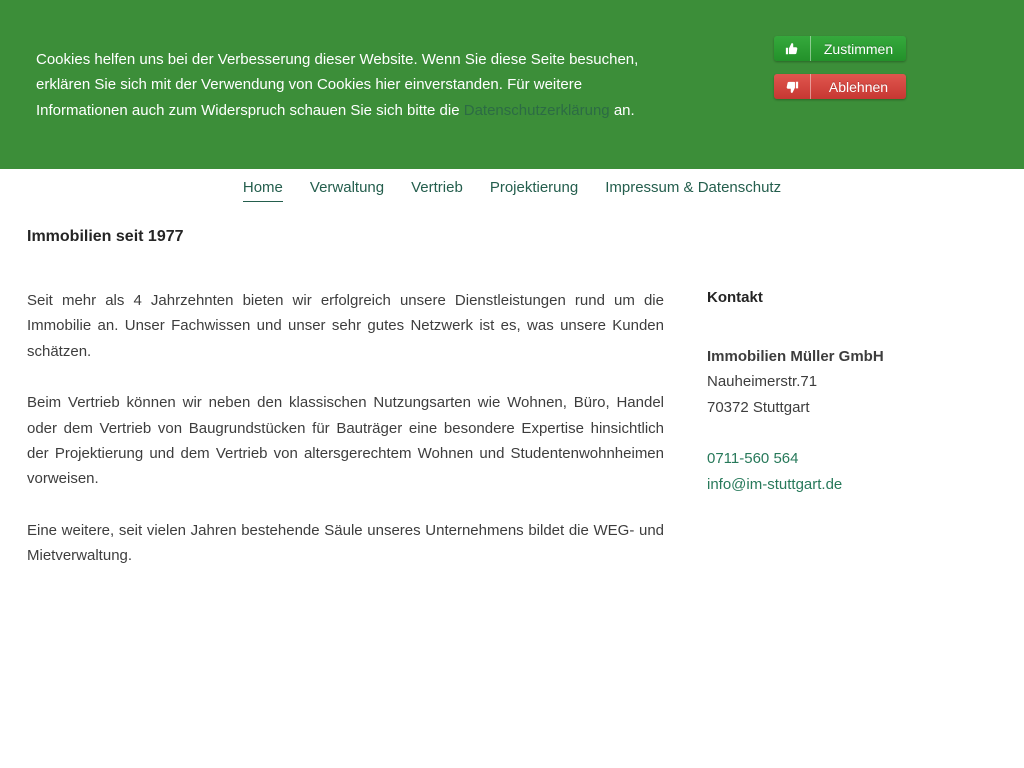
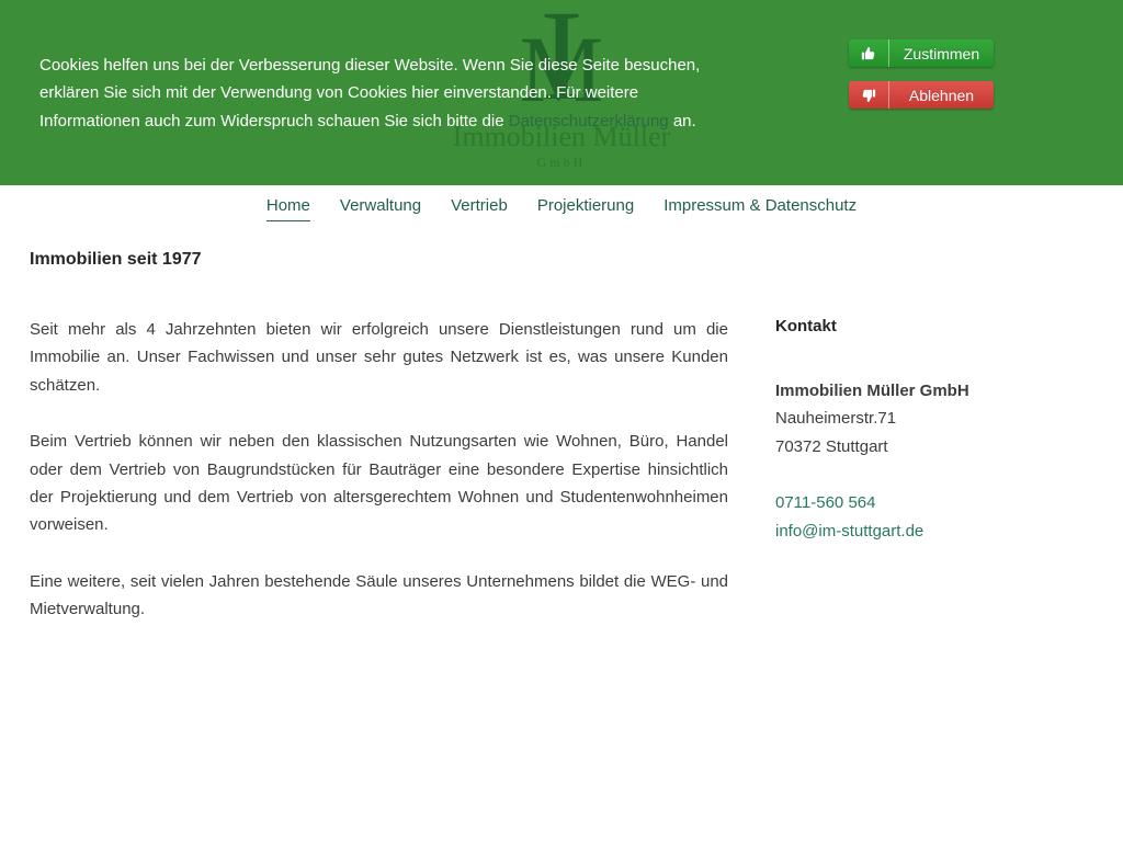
+ M
+ I
+ Immobilien Müller
  Cookies helfen uns bei der Verbesserung dieser Website. Wenn Sie diese Seite besuchen, erklären Sie sich mit der Verwendung von Cookies hier einverstanden. Für weitere Informationen auch zum Widerspruch schauen Sie sich bitte die Datenschutzerklärung an.
  Zustimmen
  Ablehnen
  Home
  Verwaltung
  Vertrieb
  Projektierung
  Impressum & Datenschutz
  Immobilien seit 1977
  Seit mehr als 4 Jahrzehnten bieten wir erfolgreich unsere Dienstleistungen rund um die Immobilie an. Unser Fachwissen und unser sehr gutes Netzwerk ist es, was unsere Kunden schätzen.
  Beim Vertrieb können wir neben den klassischen Nutzungsarten wie Wohnen, Büro, Handel oder dem Vertrieb von Baugrundstücken für Bauträger eine besondere Expertise hinsichtlich der Projektierung und dem Vertrieb von altersgerechtem Wohnen und Studentenwohnheimen vorweisen.
  Eine weitere, seit vielen Jahren bestehende Säule unseres Unternehmens bildet die WEG- und Mietverwaltung.
  Kontakt
  Immobilien Müller GmbH
  Nauheimerstr.71
  70372 Stuttgart
  0711-560 564
  info@im-stuttgart.de
